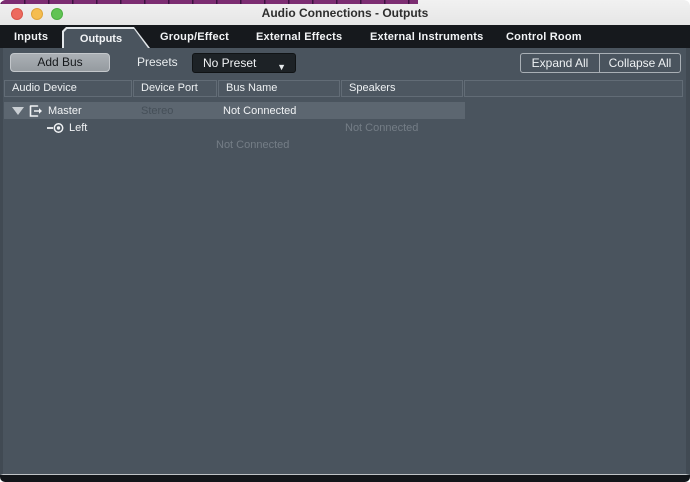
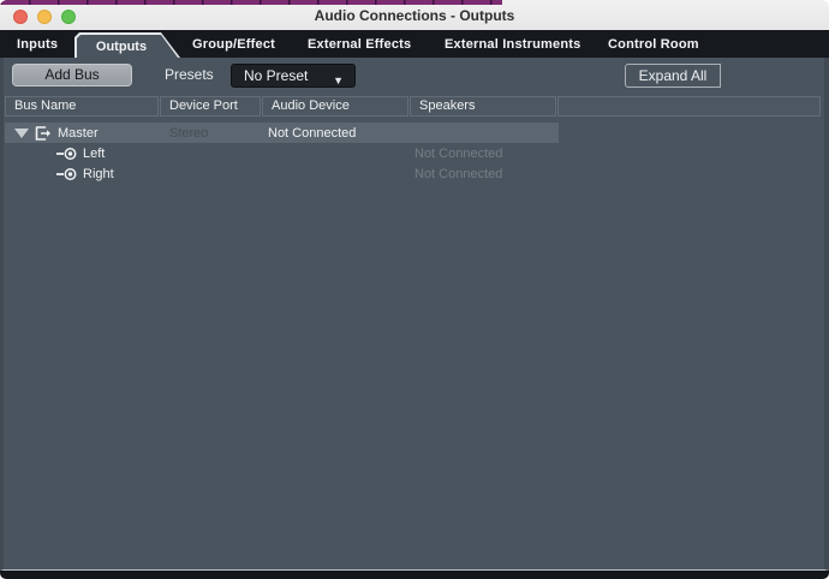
  Audio Connections - Outputs
  Inputs
  Outputs
  Group/Effect
  External Effects
  External Instruments
  Control Room
  Add Bus
  Presets
  No Preset
  ▼
  Expand All
- Collapse All
- Audio Device
+ Bus Name
  Device Port
- Bus Name
+ Audio Device
  Speakers
  Master
  Not Connected
  Left
  Not Connected
+ Right
  Not Connected
